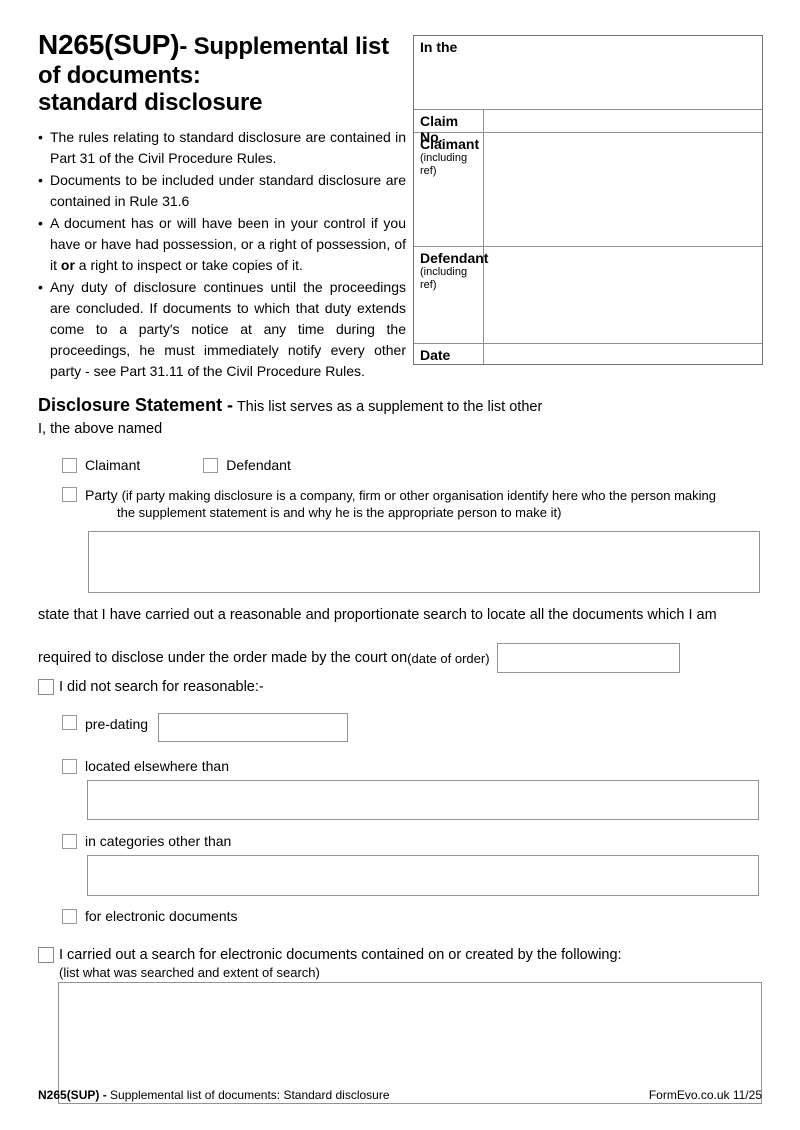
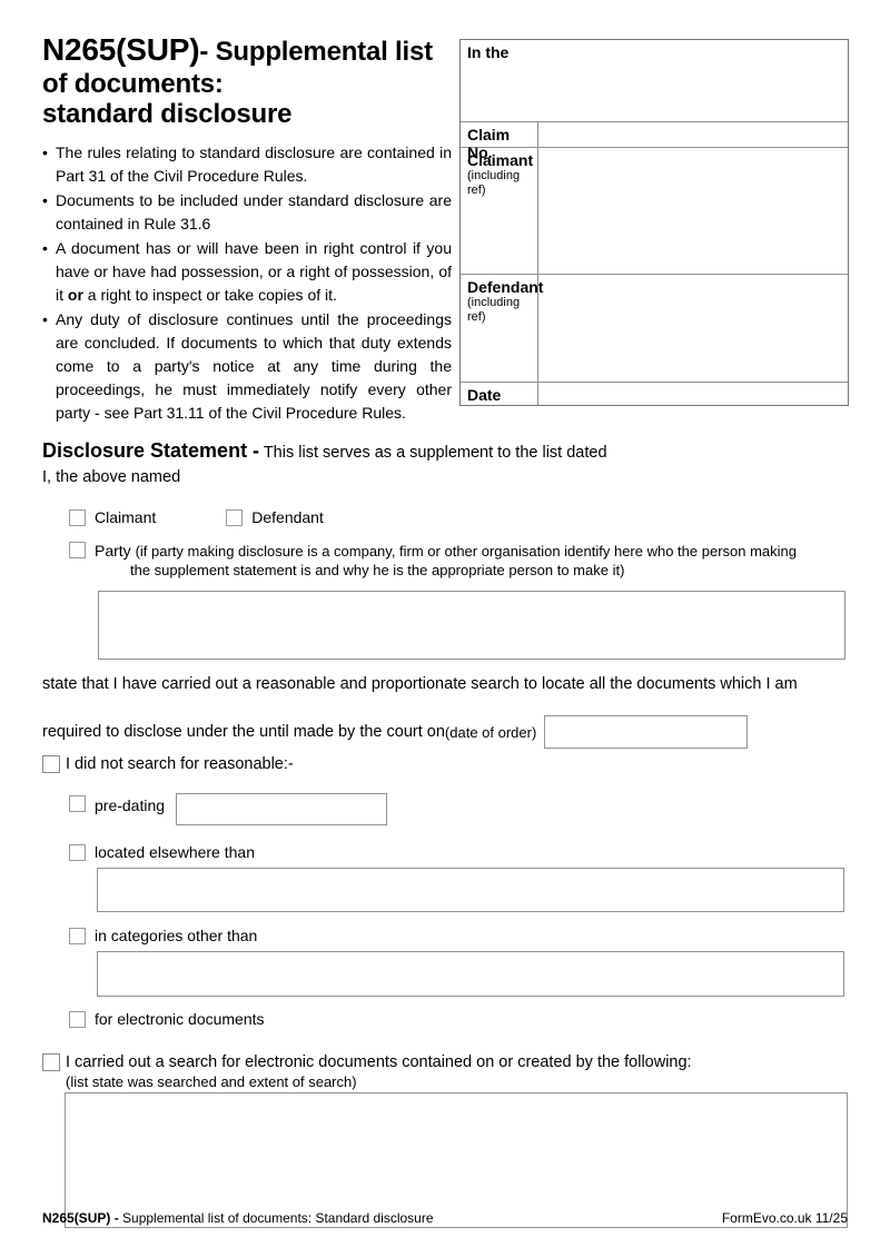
  N265(SUP)- Supplemental list
  of documents:
  standard disclosure
  The rules relating to standard disclosure are contained in Part 31 of the Civil Procedure Rules.
  Documents to be included under standard disclosure are contained in Rule 31.6
- A document has or will have been in your control if you have or have had possession, or a right of possession, of it or a right to inspect or take copies of it.
+ A document has or will have been in right control if you have or have had possession, or a right of possession, of it or a right to inspect or take copies of it.
  Any duty of disclosure continues until the proceedings are concluded. If documents to which that duty extends come to a party's notice at any time during the proceedings, he must immediately notify every other party - see Part 31.11 of the Civil Procedure Rules.
  In the
  Claim No.
  Claimant
  (including ref)
  Defendant
  (including ref)
  Date
- Disclosure Statement - This list serves as a supplement to the list other
+ Disclosure Statement - This list serves as a supplement to the list dated
  I, the above named
  Claimant
  Defendant
  Party (if party making disclosure is a company, firm or other organisation identify here who the person making the supplement statement is and why he is the appropriate person to make it)
  state that I have carried out a reasonable and proportionate search to locate all the documents which I am
- required to disclose under the order made by the court on
+ required to disclose under the until made by the court on
  (date of order)
  I did not search for reasonable:-
  pre-dating
  located elsewhere than
  in categories other than
  for electronic documents
  I carried out a search for electronic documents contained on or created by the following:
- (list what was searched and extent of search)
+ (list state was searched and extent of search)
  N265(SUP) - Supplemental list of documents: Standard disclosure
  FormEvo.co.uk 11/25
